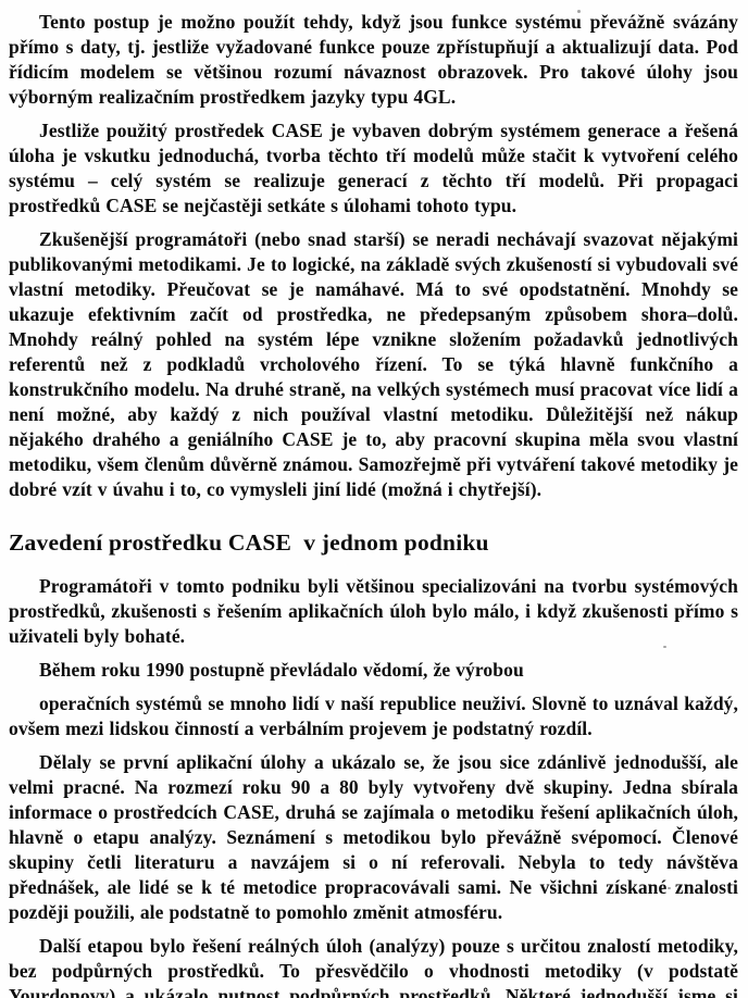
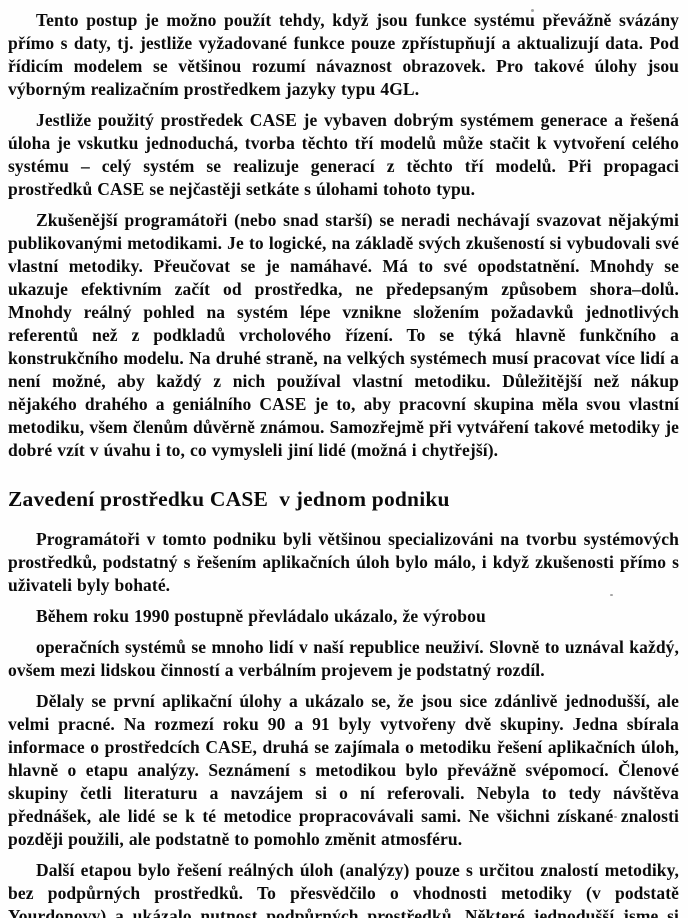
  Tento postup je možno použít tehdy, když jsou funkce systému převážně svázány přímo s daty, tj. jestliže vyžadované funkce pouze zpřístupňují a aktualizují data. Pod řídicím modelem se většinou rozumí návaznost obrazovek. Pro takové úlohy jsou výborným realizačním prostředkem jazyky typu 4GL.
  Jestliže použitý prostředek CASE je vybaven dobrým systémem generace a řešená úloha je vskutku jednoduchá, tvorba těchto tří modelů může stačit k vytvoření celého systému – celý systém se realizuje generací z těchto tří modelů. Při propagaci prostředků CASE se nejčastěji setkáte s úlohami tohoto typu.
  Zkušenější programátoři (nebo snad starší) se neradi nechávají svazovat nějakými publikovanými metodikami. Je to logické, na základě svých zkušeností si vybudovali své vlastní metodiky. Přeučovat se je namáhavé. Má to své opodstatnění. Mnohdy se ukazuje efektivním začít od prostředka, ne předepsaným způsobem shora–dolů. Mnohdy reálný pohled na systém lépe vznikne složením požadavků jednotlivých referentů než z podkladů vrcholového řízení. To se týká hlavně funkčního a konstrukčního modelu. Na druhé straně, na velkých systémech musí pracovat více lidí a není možné, aby každý z nich používal vlastní metodiku. Důležitější než nákup nějakého drahého a geniálního CASE je to, aby pracovní skupina měla svou vlastní metodiku, všem členům důvěrně známou. Samozřejmě při vytváření takové metodiky je dobré vzít v úvahu i to, co vymysleli jiní lidé (možná i chytřejší).
  Zavedení prostředku CASE v jednom podniku
- Programátoři v tomto podniku byli většinou specializováni na tvorbu systémových prostředků, zkušenosti s řešením aplikačních úloh bylo málo, i když zkušenosti přímo s uživateli byly bohaté.
+ Programátoři v tomto podniku byli většinou specializováni na tvorbu systémových prostředků, podstatný s řešením aplikačních úloh bylo málo, i když zkušenosti přímo s uživateli byly bohaté.
- Během roku 1990 postupně převládalo vědomí, že výrobou
+ Během roku 1990 postupně převládalo ukázalo, že výrobou
  operačních systémů se mnoho lidí v naší republice neuživí. Slovně to uznával každý, ovšem mezi lidskou činností a verbálním projevem je podstatný rozdíl.
- Dělaly se první aplikační úlohy a ukázalo se, že jsou sice zdánlivě jednodušší, ale velmi pracné. Na rozmezí roku 90 a 80 byly vytvořeny dvě skupiny. Jedna sbírala informace o prostředcích CASE, druhá se zajímala o metodiku řešení aplikačních úloh, hlavně o etapu analýzy. Seznámení s metodikou bylo převážně svépomocí. Členové skupiny četli literaturu a navzájem si o ní referovali. Nebyla to tedy návštěva přednášek, ale lidé se k té metodice propracovávali sami. Ne všichni získané znalosti později použili, ale podstatně to pomohlo změnit atmosféru.
+ Dělaly se první aplikační úlohy a ukázalo se, že jsou sice zdánlivě jednodušší, ale velmi pracné. Na rozmezí roku 90 a 91 byly vytvořeny dvě skupiny. Jedna sbírala informace o prostředcích CASE, druhá se zajímala o metodiku řešení aplikačních úloh, hlavně o etapu analýzy. Seznámení s metodikou bylo převážně svépomocí. Členové skupiny četli literaturu a navzájem si o ní referovali. Nebyla to tedy návštěva přednášek, ale lidé se k té metodice propracovávali sami. Ne všichni získané znalosti později použili, ale podstatně to pomohlo změnit atmosféru.
  Další etapou bylo řešení reálných úloh (analýzy) pouze s určitou znalostí metodiky, bez podpůrných prostředků. To přesvědčilo o vhodnosti metodiky (v podstatě Yourdonovy) a ukázalo nutnost podpůrných prostředků. Některé jednodušší jsme si
